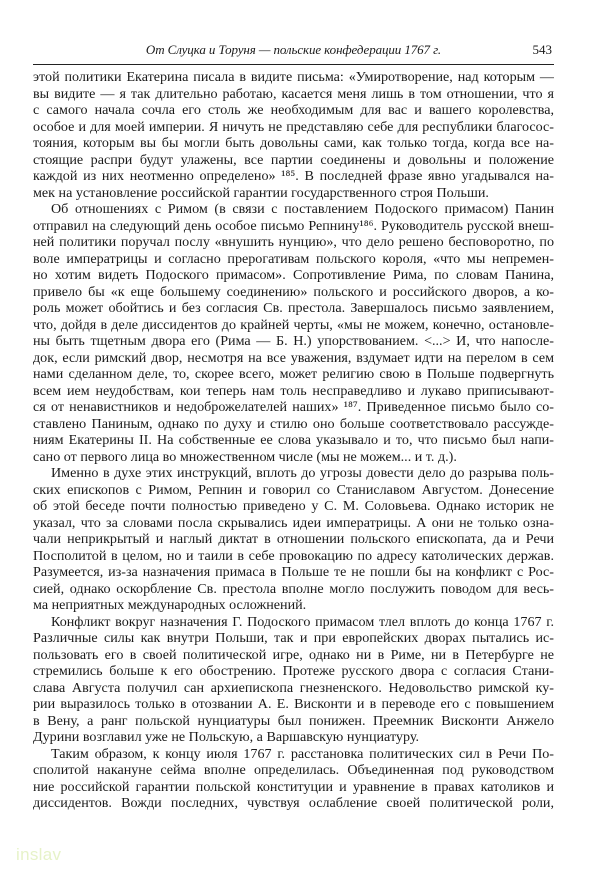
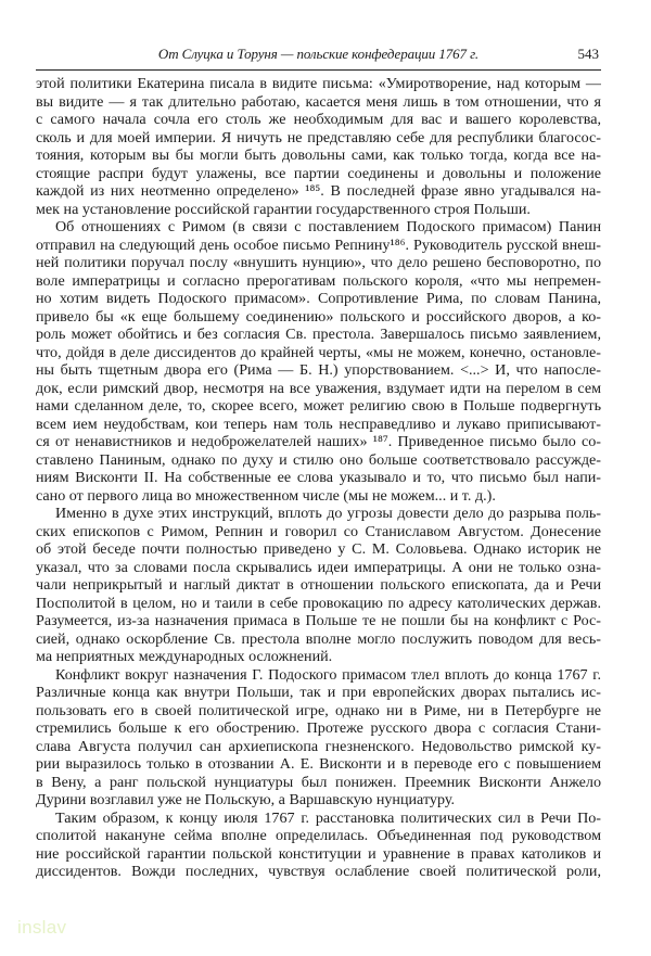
  От Слуцка и Торуня — польские конфедерации 1767 г.
  543
  этой политики Екатерина писала в видите письма: «Умиротворение, над которым —
  вы видите — я так длительно работаю, касается меня лишь в том отношении, что я
  с самого начала сочла его столь же необходимым для вас и вашего королевства,
- особое и для моей империи. Я ничуть не представляю себе для республики благосос-
+ сколь и для моей империи. Я ничуть не представляю себе для республики благосос-
  тояния, которым вы бы могли быть довольны сами, как только тогда, когда все на-
  стоящие распри будут улажены, все партии соединены и довольны и положение
  каждой из них неотменно определено» ¹⁸⁵. В последней фразе явно угадывался на-
  мек на установление российской гарантии государственного строя Польши.
  Об отношениях с Римом (в связи с поставлением Подоского примасом) Панин
  отправил на следующий день особое письмо Репнину¹⁸⁶. Руководитель русской внеш-
  ней политики поручал послу «внушить нунцию», что дело решено бесповоротно, по
  воле императрицы и согласно прерогативам польского короля, «что мы непремен-
  но хотим видеть Подоского примасом». Сопротивление Рима, по словам Панина,
  привело бы «к еще большему соединению» польского и российского дворов, а ко-
  роль может обойтись и без согласия Св. престола. Завершалось письмо заявлением,
  что, дойдя в деле диссидентов до крайней черты, «мы не можем, конечно, остановле-
  ны быть тщетным двора его (Рима — Б. Н.) упорствованием. <...> И, что напосле-
  док, если римский двор, несмотря на все уважения, вздумает идти на перелом в сем
  нами сделанном деле, то, скорее всего, может религию свою в Польше подвергнуть
  всем ием неудобствам, кои теперь нам толь несправедливо и лукаво приписывают-
  ся от ненавистников и недоброжелателей наших» ¹⁸⁷. Приведенное письмо было со-
  ставлено Паниным, однако по духу и стилю оно больше соответствовало рассужде-
- ниям Екатерины II. На собственные ее слова указывало и то, что письмо был напи-
+ ниям Висконти II. На собственные ее слова указывало и то, что письмо был напи-
  сано от первого лица во множественном числе (мы не можем... и т. д.).
  Именно в духе этих инструкций, вплоть до угрозы довести дело до разрыва поль-
  ских епископов с Римом, Репнин и говорил со Станиславом Августом. Донесение
  об этой беседе почти полностью приведено у С. М. Соловьева. Однако историк не
  указал, что за словами посла скрывались идеи императрицы. А они не только озна-
  чали неприкрытый и наглый диктат в отношении польского епископата, да и Речи
  Посполитой в целом, но и таили в себе провокацию по адресу католических держав.
  Разумеется, из-за назначения примаса в Польше те не пошли бы на конфликт с Рос-
  сией, однако оскорбление Св. престола вполне могло послужить поводом для весь-
  ма неприятных международных осложнений.
  Конфликт вокруг назначения Г. Подоского примасом тлел вплоть до конца 1767 г.
- Различные силы как внутри Польши, так и при европейских дворах пытались ис-
+ Различные конца как внутри Польши, так и при европейских дворах пытались ис-
  пользовать его в своей политической игре, однако ни в Риме, ни в Петербурге не
  стремились больше к его обострению. Протеже русского двора с согласия Стани-
  слава Августа получил сан архиепископа гнезненского. Недовольство римской ку-
  рии выразилось только в отозвании А. Е. Висконти и в переводе его с повышением
  в Вену, а ранг польской нунциатуры был понижен. Преемник Висконти Анжело
  Дурини возглавил уже не Польскую, а Варшавскую нунциатуру.
  Таким образом, к концу июля 1767 г. расстановка политических сил в Речи По-
  сполитой накануне сейма вполне определилась. Объединенная под руководством
  ние российской гарантии польской конституции и уравнение в правах католиков и
  диссидентов. Вожди последних, чувствуя ослабление своей политической роли,
  inslav
